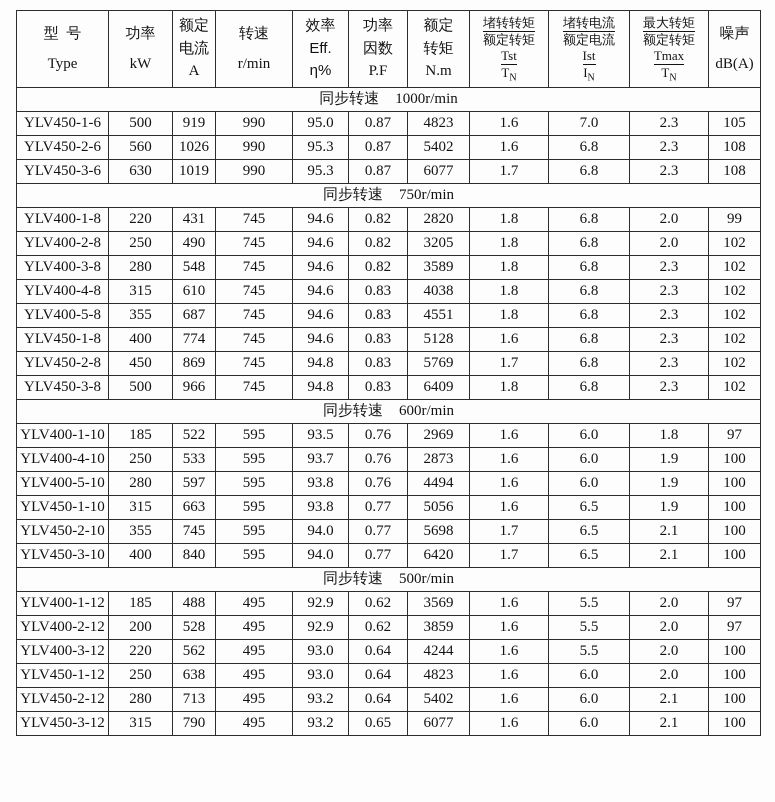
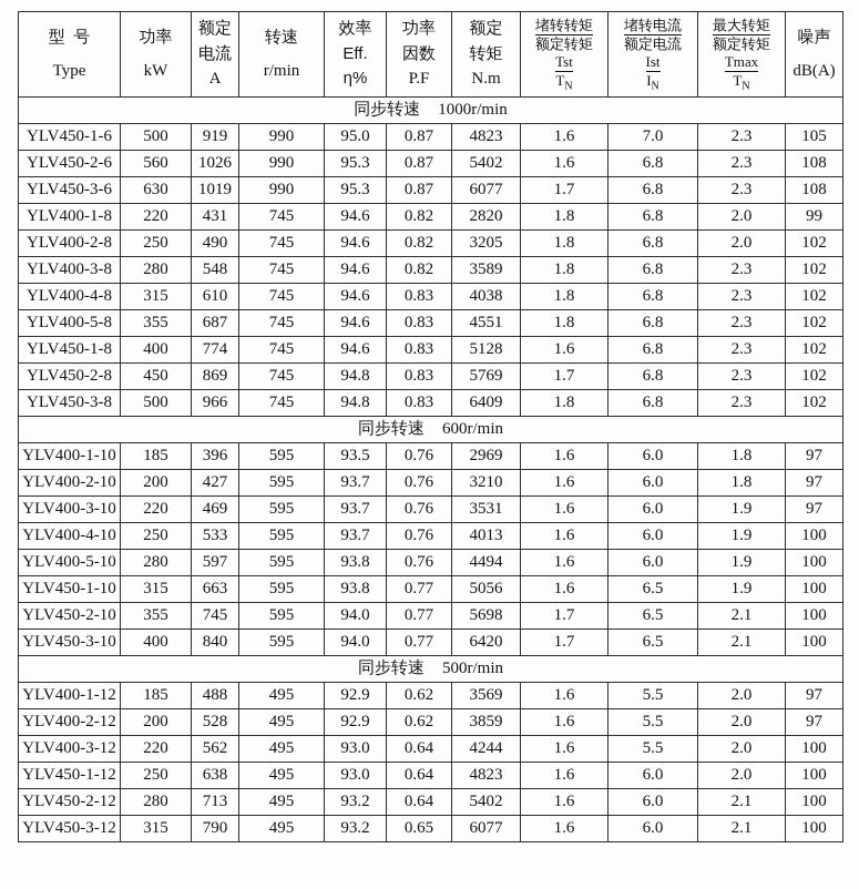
  型 号Type	功率kW	额定电流A	转速r/min	效率Eff.η%	功率因数P.F	额定转矩N.m	堵转转矩额定转矩TstTN	堵转电流额定电流IstIN	最大转矩额定转矩TmaxTN	噪声dB(A)
  同步转速 1000r/min
  YLV450-1-6	500	919	990	95.0	0.87	4823	1.6	7.0	2.3	105
  YLV450-2-6	560	1026	990	95.3	0.87	5402	1.6	6.8	2.3	108
  YLV450-3-6	630	1019	990	95.3	0.87	6077	1.7	6.8	2.3	108
- 同步转速 750r/min
  YLV400-1-8	220	431	745	94.6	0.82	2820	1.8	6.8	2.0	99
  YLV400-2-8	250	490	745	94.6	0.82	3205	1.8	6.8	2.0	102
  YLV400-3-8	280	548	745	94.6	0.82	3589	1.8	6.8	2.3	102
  YLV400-4-8	315	610	745	94.6	0.83	4038	1.8	6.8	2.3	102
  YLV400-5-8	355	687	745	94.6	0.83	4551	1.8	6.8	2.3	102
  YLV450-1-8	400	774	745	94.6	0.83	5128	1.6	6.8	2.3	102
  YLV450-2-8	450	869	745	94.8	0.83	5769	1.7	6.8	2.3	102
  YLV450-3-8	500	966	745	94.8	0.83	6409	1.8	6.8	2.3	102
  同步转速 600r/min
- YLV400-1-10	185	522	595	93.5	0.76	2969	1.6	6.0	1.8	97
+ YLV400-1-10	185	396	595	93.5	0.76	2969	1.6	6.0	1.8	97
+ YLV400-2-10	200	427	595	93.7	0.76	3210	1.6	6.0	1.8	97
+ YLV400-3-10	220	469	595	93.7	0.76	3531	1.6	6.0	1.9	97
- YLV400-4-10	250	533	595	93.7	0.76	2873	1.6	6.0	1.9	100
+ YLV400-4-10	250	533	595	93.7	0.76	4013	1.6	6.0	1.9	100
  YLV400-5-10	280	597	595	93.8	0.76	4494	1.6	6.0	1.9	100
  YLV450-1-10	315	663	595	93.8	0.77	5056	1.6	6.5	1.9	100
  YLV450-2-10	355	745	595	94.0	0.77	5698	1.7	6.5	2.1	100
  YLV450-3-10	400	840	595	94.0	0.77	6420	1.7	6.5	2.1	100
  同步转速 500r/min
  YLV400-1-12	185	488	495	92.9	0.62	3569	1.6	5.5	2.0	97
  YLV400-2-12	200	528	495	92.9	0.62	3859	1.6	5.5	2.0	97
  YLV400-3-12	220	562	495	93.0	0.64	4244	1.6	5.5	2.0	100
  YLV450-1-12	250	638	495	93.0	0.64	4823	1.6	6.0	2.0	100
  YLV450-2-12	280	713	495	93.2	0.64	5402	1.6	6.0	2.1	100
  YLV450-3-12	315	790	495	93.2	0.65	6077	1.6	6.0	2.1	100
